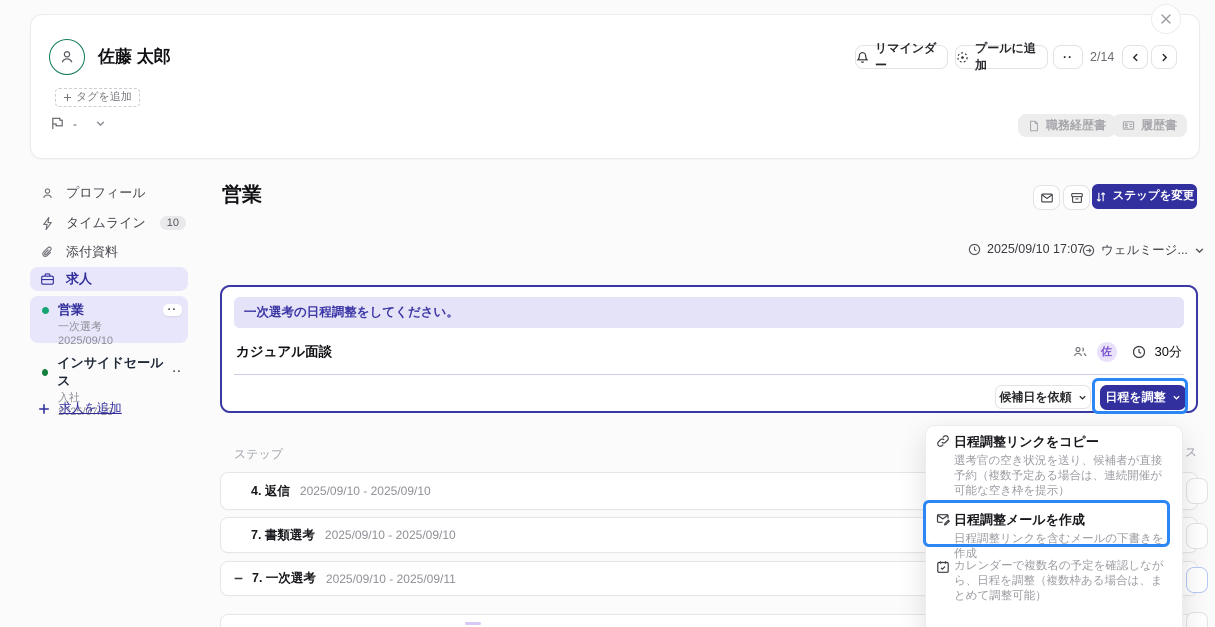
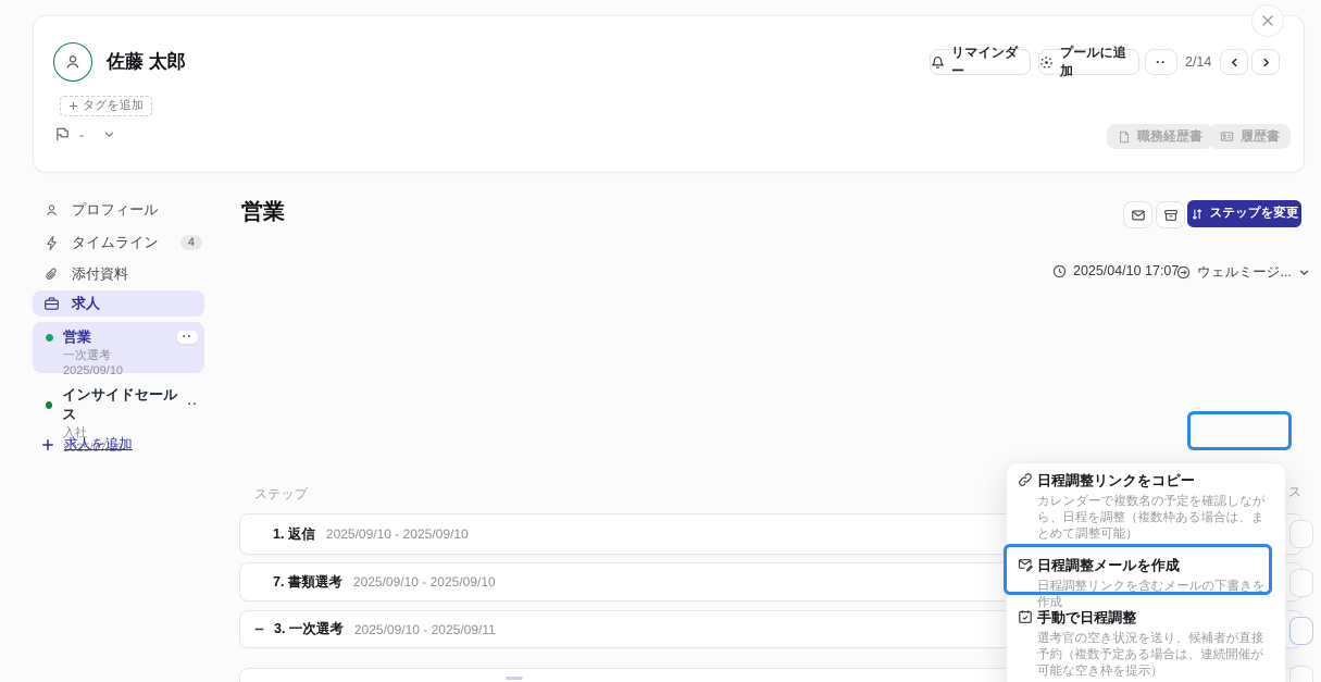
  佐藤 太郎
  リマインダー
  プールに追加
  ··
  2/14
  タグを追加
  -
  職務経歴書
  履歴書
  プロフィール
  タイムライン
- 10
+ 4
  添付資料
  求人
  営業
  ··
  一次選考
  2025/09/10
  インサイドセールス
  ··
  入社
  2025/07/23
  求人を追加
  営業
  ステップを変更
- 2025/09/10 17:07
+ 2025/04/10 17:07
  ウェルミージ...
- 一次選考の日程調整をしてください。
- カジュアル面談
- 佐
- 30分
- 候補日を依頼
- 日程を調整
  ステップ
  ス
- 4. 返信
+ 1. 返信
  2025/09/10 - 2025/09/10
  7. 書類選考
  2025/09/10 - 2025/09/10
- 7. 一次選考
+ 3. 一次選考
  2025/09/10 - 2025/09/11
  日程調整リンクをコピー
- 選考官の空き状況を送り、候補者が直接予約（複数予定ある場合は、連続開催が可能な空き枠を提示）
+ カレンダーで複数名の予定を確認しながら、日程を調整（複数枠ある場合は、まとめて調整可能）
  日程調整メールを作成
  日程調整リンクを含むメールの下書きを作成
+ 手動で日程調整
- カレンダーで複数名の予定を確認しながら、日程を調整（複数枠ある場合は、まとめて調整可能）
+ 選考官の空き状況を送り、候補者が直接予約（複数予定ある場合は、連続開催が可能な空き枠を提示）
